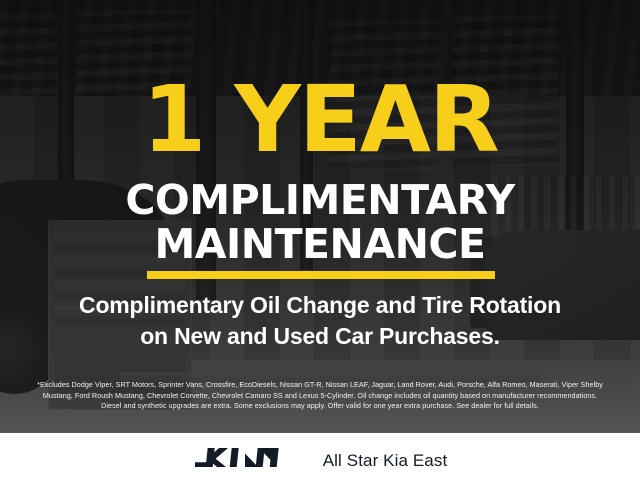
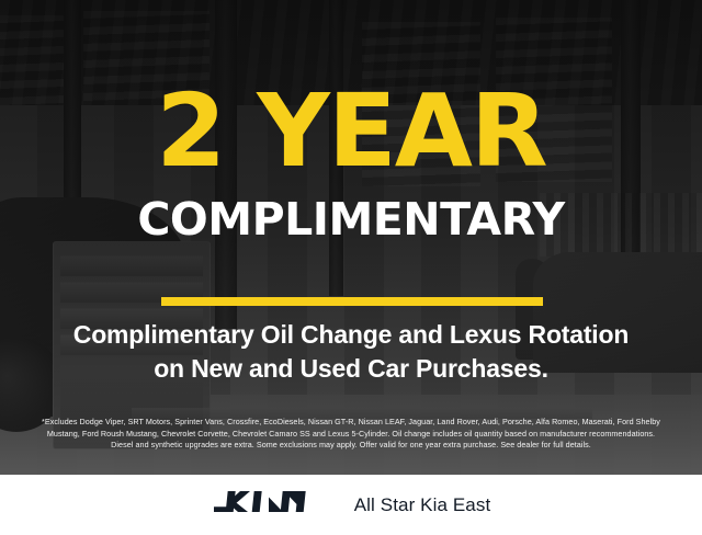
- 1 YEAR
+ 2 YEAR
  COMPLIMENTARY
- MAINTENANCE
- Complimentary Oil Change and Tire Rotation
+ Complimentary Oil Change and Lexus Rotation
  on New and Used Car Purchases.
- *Excludes Dodge Viper, SRT Motors, Sprinter Vans, Crossfire, EcoDiesels, Nissan GT-R, Nissan LEAF, Jaguar, Land Rover, Audi, Porsche, Alfa Romeo, Maserati, Viper Shelby
+ *Excludes Dodge Viper, SRT Motors, Sprinter Vans, Crossfire, EcoDiesels, Nissan GT-R, Nissan LEAF, Jaguar, Land Rover, Audi, Porsche, Alfa Romeo, Maserati, Ford Shelby
  Mustang, Ford Roush Mustang, Chevrolet Corvette, Chevrolet Camaro SS and Lexus 5-Cylinder. Oil change includes oil quantity based on manufacturer recommendations.
  Diesel and synthetic upgrades are extra. Some exclusions may apply. Offer valid for one year extra purchase. See dealer for full details.
  All Star Kia East
